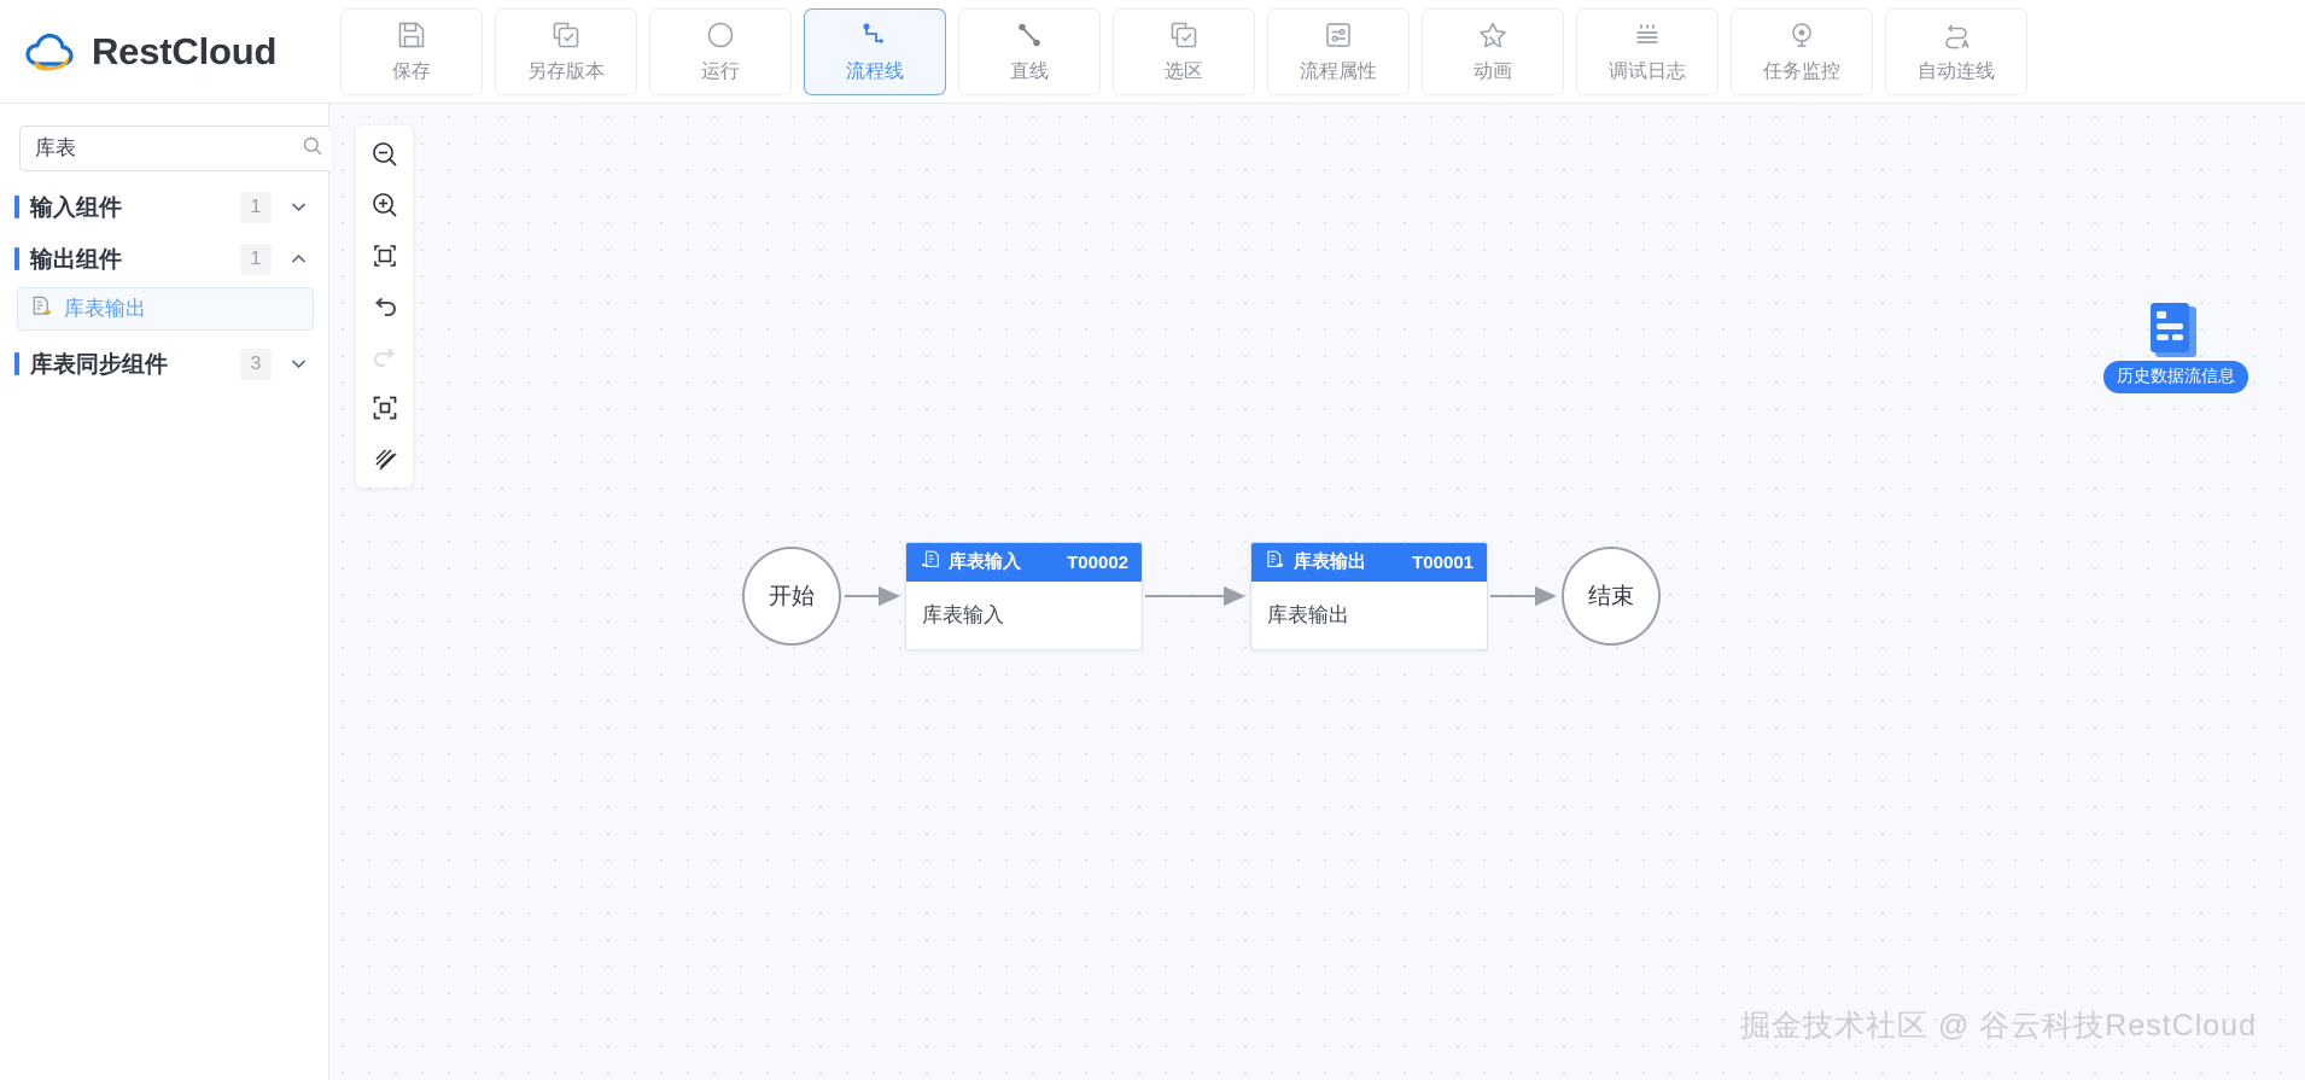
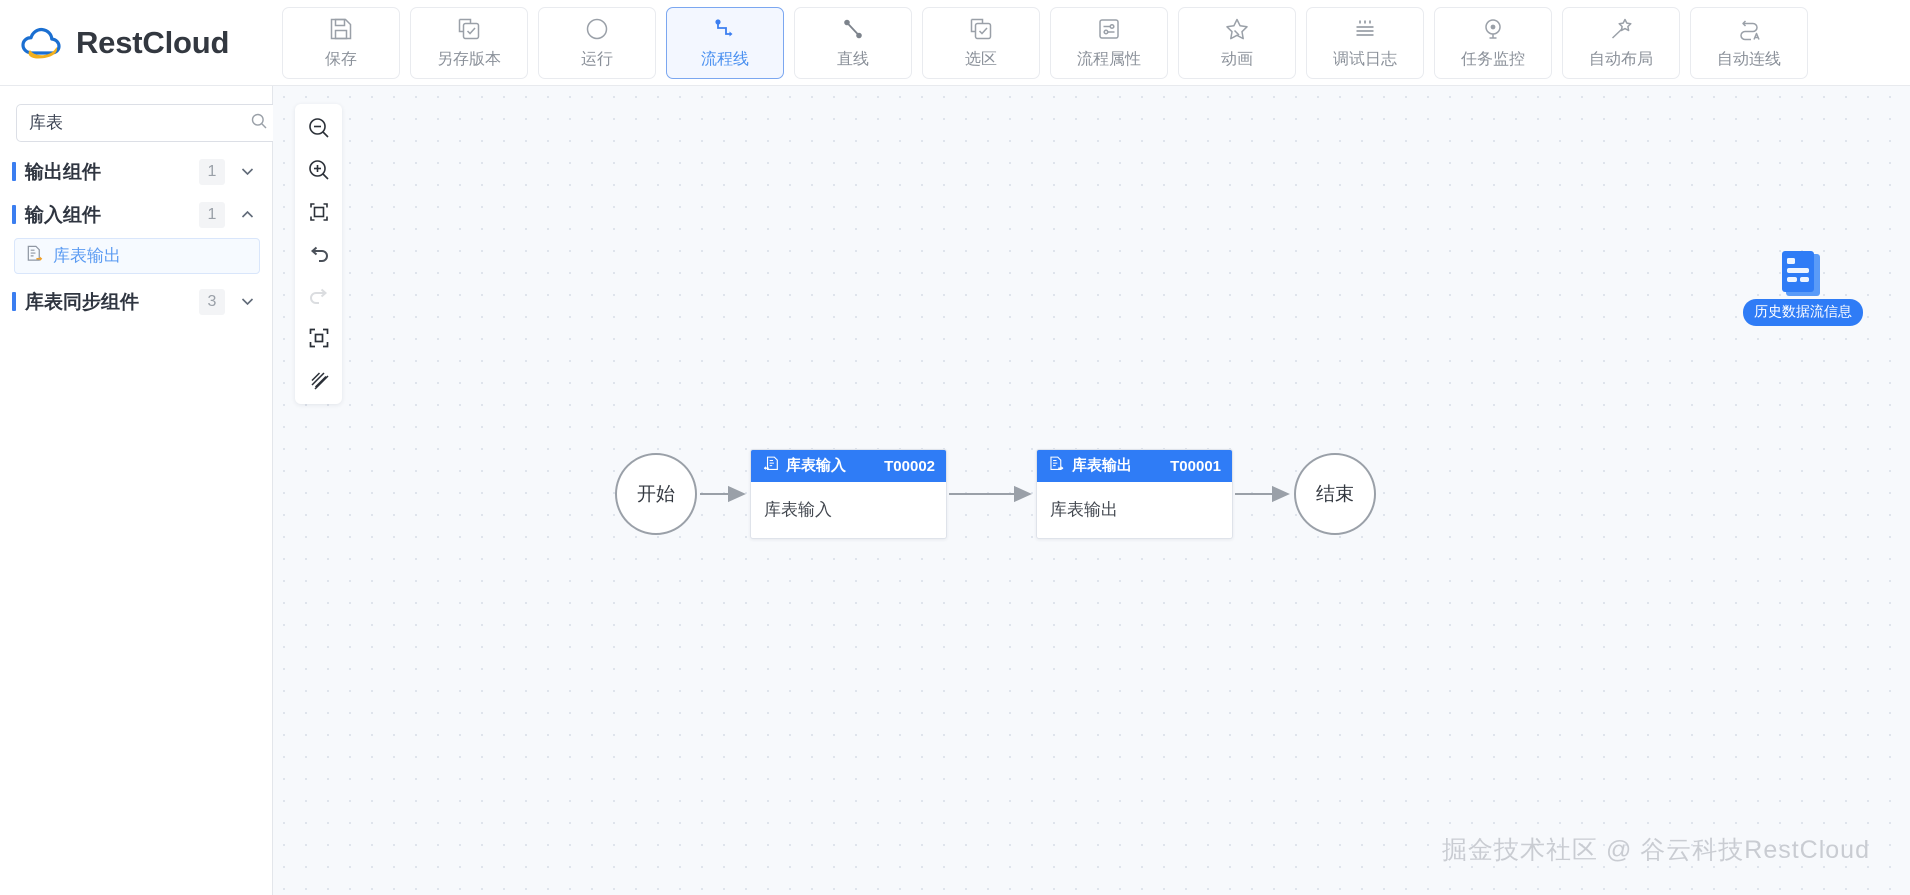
  RestCloud
  保存
  另存版本
  运行
  流程线
  直线
  选区
  流程属性
  动画
  调试日志
  任务监控
+ 自动布局
  自动连线
  库表
- 输入组件
+ 输出组件
  1
- 输出组件
+ 输入组件
  1
  库表输出
  库表同步组件
  3
  历史数据流信息
  开始
  库表输入
  T00002
  库表输入
  库表输出
  T00001
  库表输出
  结束
  掘金技术社区 @ 谷云科技RestCloud
